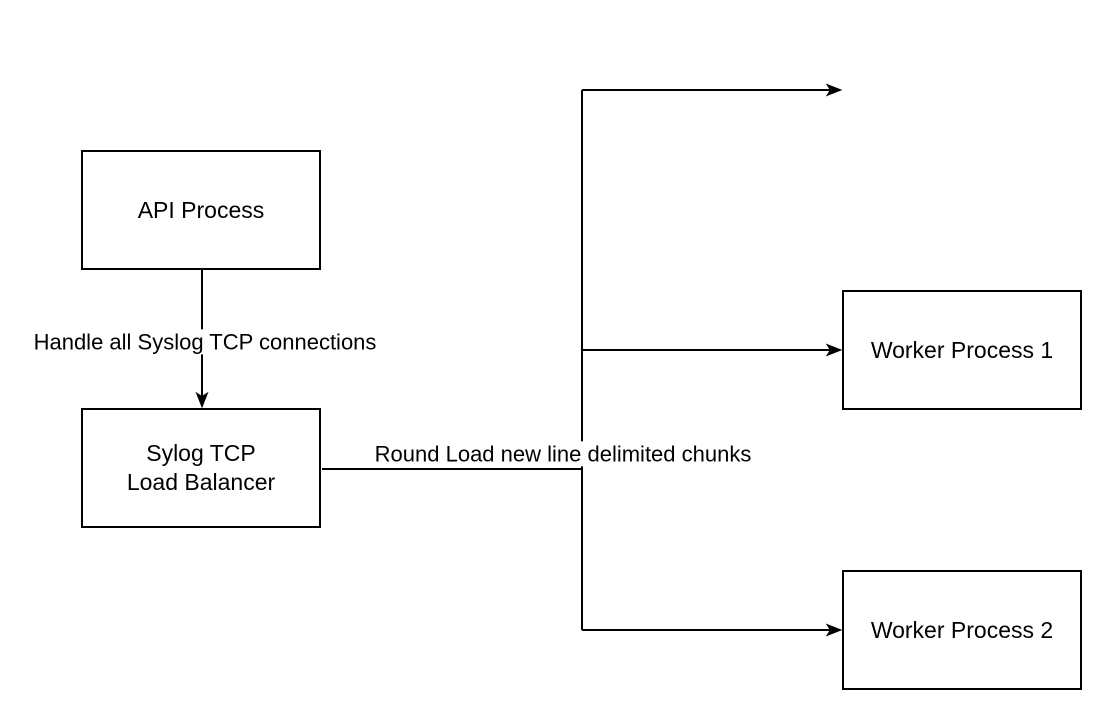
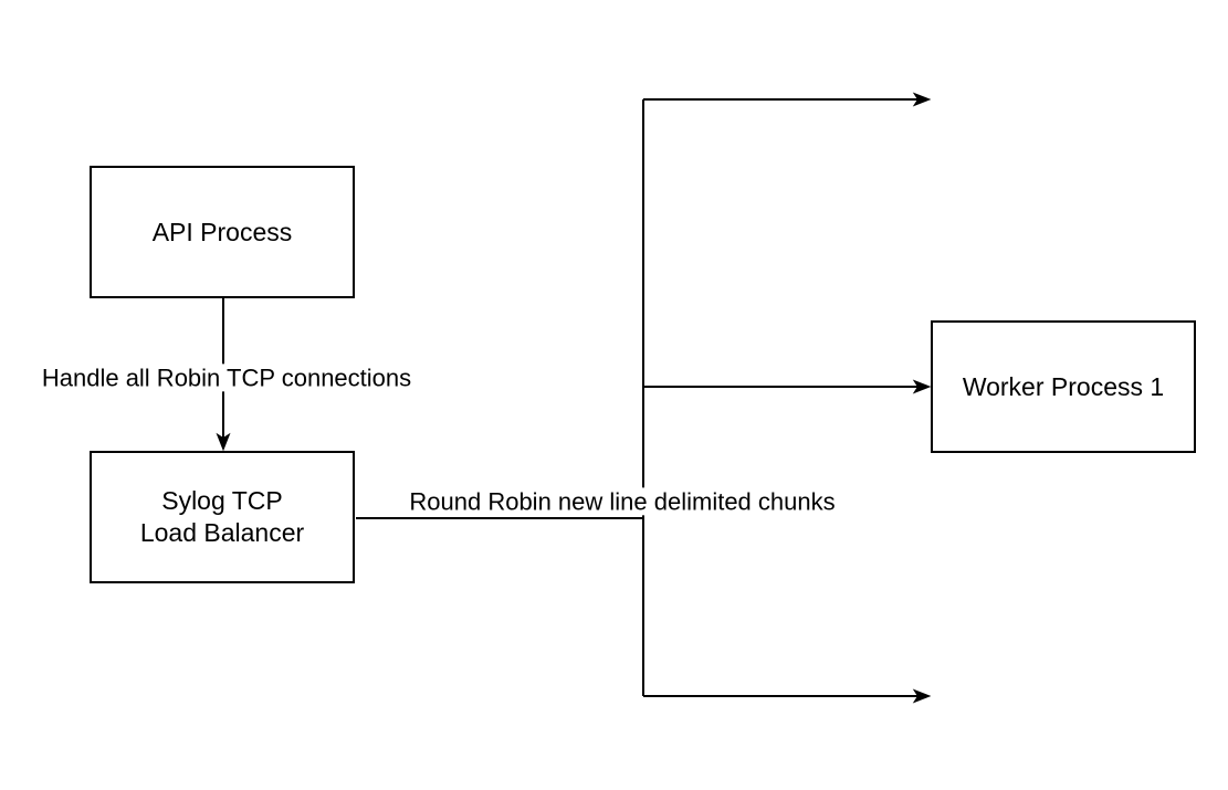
- Handle all Syslog TCP connections
+ Handle all Robin TCP connections
- Round Load new line delimited chunks
+ Round Robin new line delimited chunks
  API Process
  Sylog TCP
  Load Balancer
  Worker Process 1
- Worker Process 2
